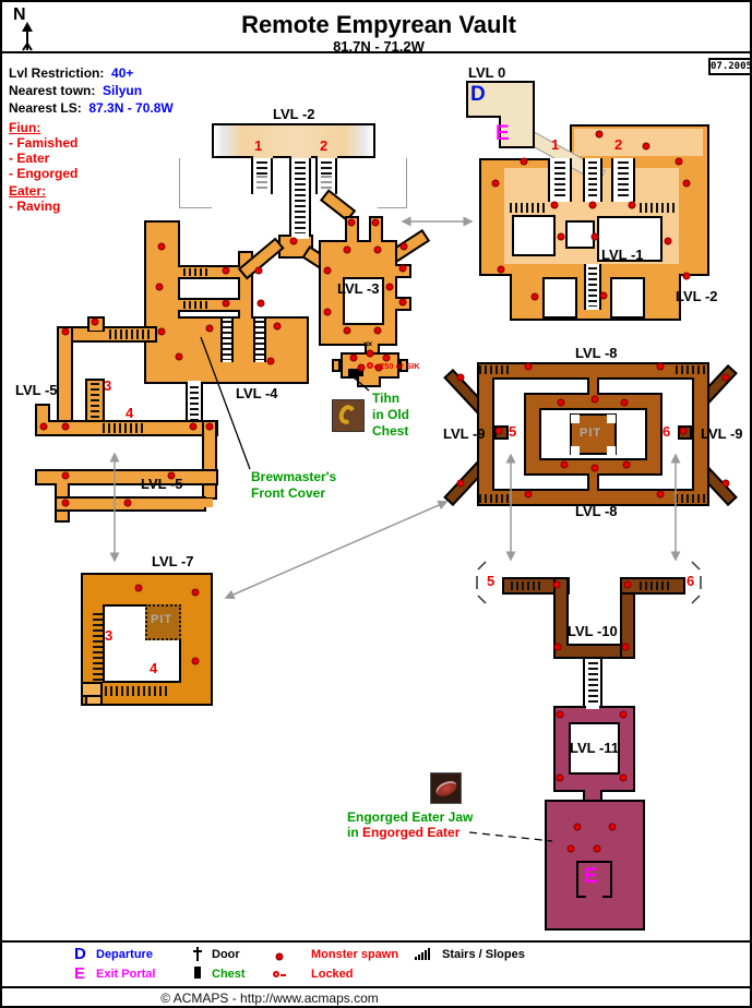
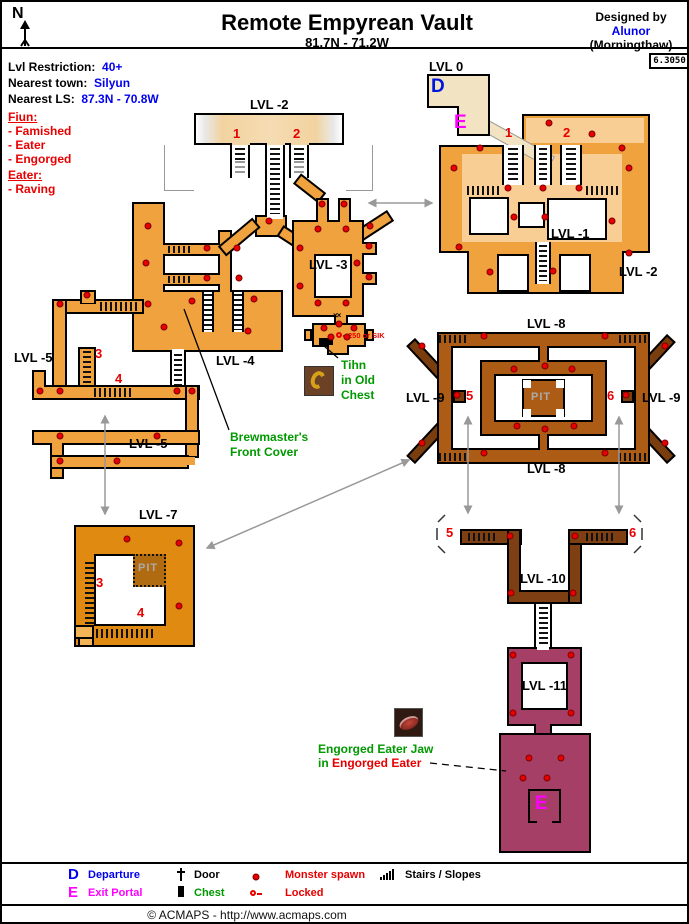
  N
  Remote Empyrean Vault
  81.7N - 71.2W
+ Designed by
+ Alunor
+ (Morningthaw)
- 07.2005
+ 6.3050
  Lvl Restriction: 40+
  Nearest town: Silyun
  Nearest LS: 87.3N - 70.8W
  Fiun:
  - Famished
  - Eater
  - Engorged
  Eater:
  - Raving
  ××
  50 or SIK
  Brewmaster's
  Front Cover
  Tihn
  in Old
  Chest
  Engorged Eater Jaw
  in Engorged Eater
  D
  Departure
  E
  Exit Portal
  Door
  Chest
  Monster spawn
  Locked
  Stairs / Slopes
  © ACMAPS - http://www.acmaps.com
  LVL -2
  LVL 0
  LVL -1
  LVL -2
  LVL -3
  LVL -4
  LVL -5
  LVL -5
  LVL -7
  LVL -8
  LVL -8
  LVL -9
  LVL -9
  LVL -10
  LVL -11
  PIT
  PIT
  1
  2
  1
  2
  3
  4
  3
  4
  5
  6
  5
  6
  D
  E
  E
